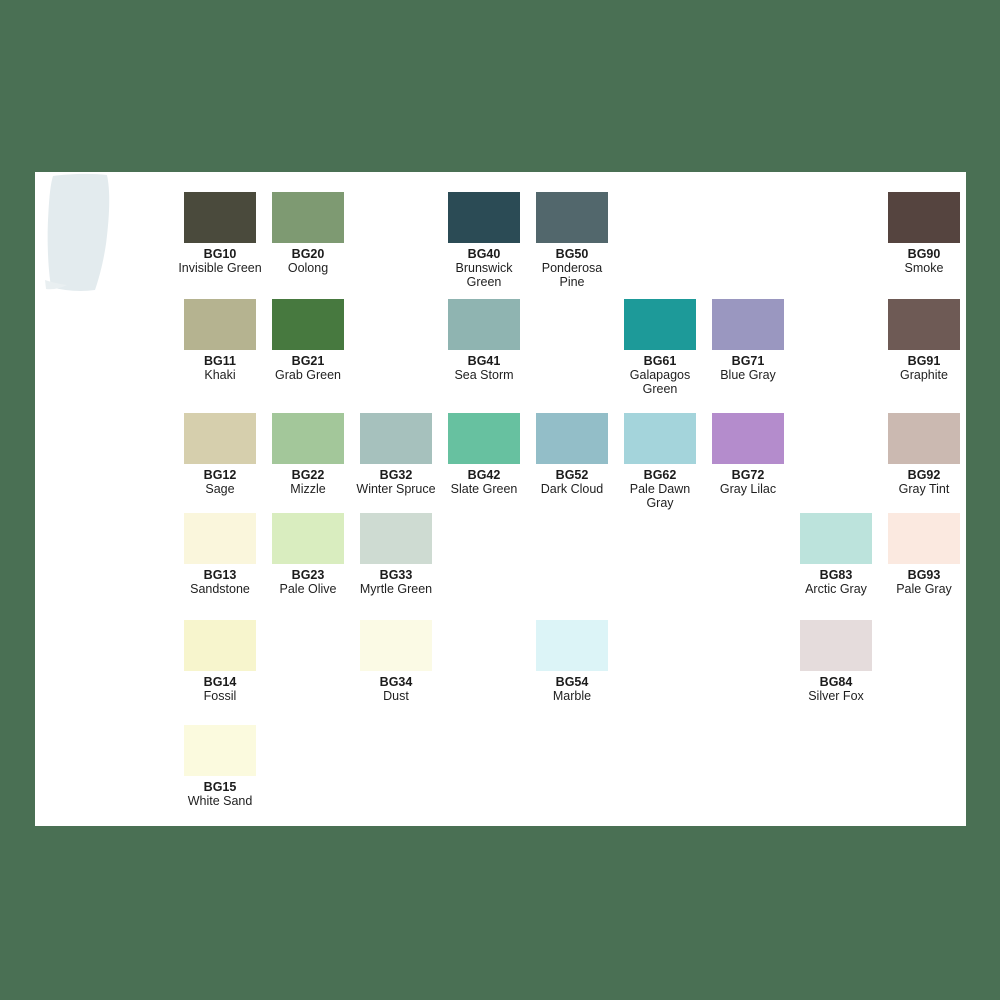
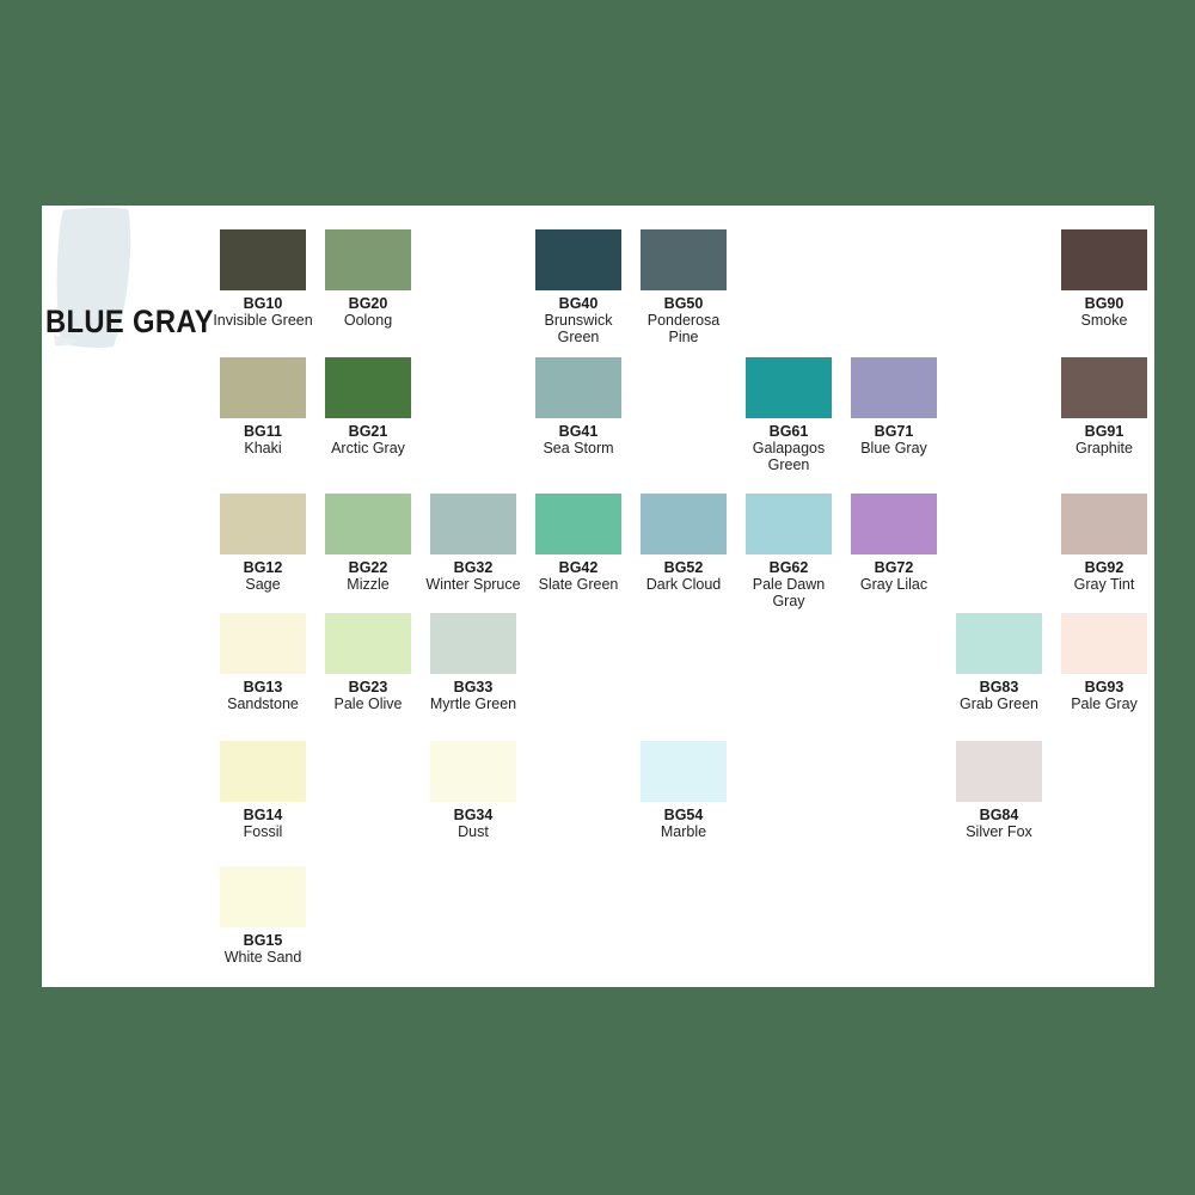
+ BLUE GRAY
  BG10
  Invisible Green
  BG20
  Oolong
  BG40
  Brunswick Green
  BG50
  Ponderosa Pine
  BG90
  Smoke
  BG11
  Khaki
  BG21
- Grab Green
+ Arctic Gray
  BG41
  Sea Storm
  BG61
  Galapagos Green
  BG71
  Blue Gray
  BG91
  Graphite
  BG12
  Sage
  BG22
  Mizzle
  BG32
  Winter Spruce
  BG42
  Slate Green
  BG52
  Dark Cloud
  BG62
  Pale Dawn Gray
  BG72
  Gray Lilac
  BG92
  Gray Tint
  BG13
  Sandstone
  BG23
  Pale Olive
  BG33
  Myrtle Green
  BG83
- Arctic Gray
+ Grab Green
  BG93
  Pale Gray
  BG14
  Fossil
  BG34
  Dust
  BG54
  Marble
  BG84
  Silver Fox
  BG15
  White Sand
